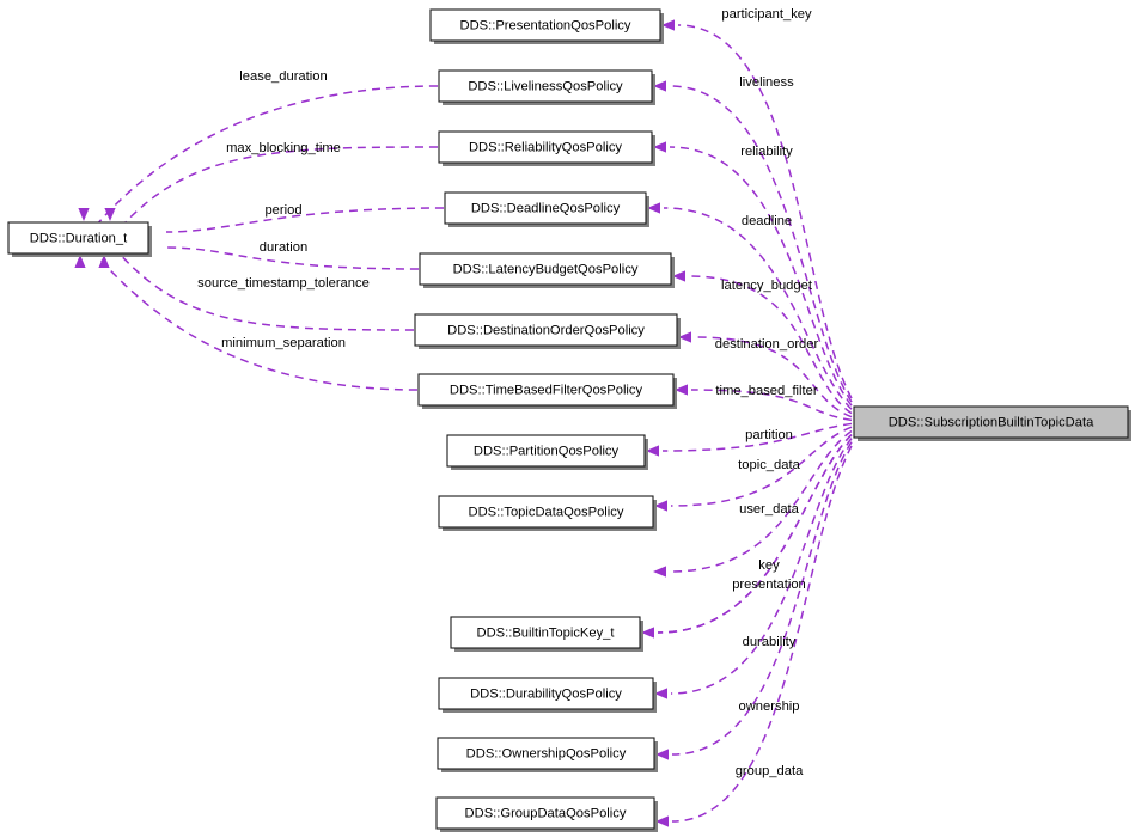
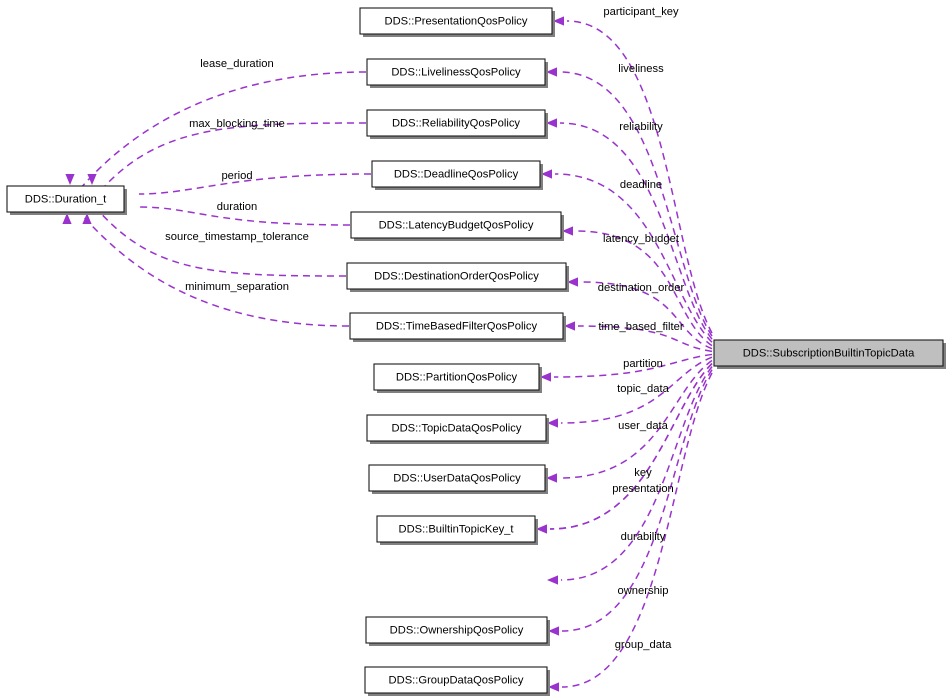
  DDS::PresentationQosPolicy
  DDS::LivelinessQosPolicy
  DDS::ReliabilityQosPolicy
  DDS::DeadlineQosPolicy
  DDS::LatencyBudgetQosPolicy
  DDS::DestinationOrderQosPolicy
  DDS::TimeBasedFilterQosPolicy
  DDS::PartitionQosPolicy
  DDS::TopicDataQosPolicy
+ DDS::UserDataQosPolicy
  DDS::BuiltinTopicKey_t
- DDS::DurabilityQosPolicy
  DDS::OwnershipQosPolicy
  DDS::GroupDataQosPolicy
  DDS::Duration_t
  DDS::SubscriptionBuiltinTopicData
  participant_key
  liveliness
  reliability
  deadline
  latency_budget
  destination_order
  time_based_filter
  partition
  topic_data
  user_data
  key
  presentation
  durability
  ownership
  group_data
  lease_duration
  max_blocking_time
  period
  duration
  source_timestamp_tolerance
  minimum_separation
